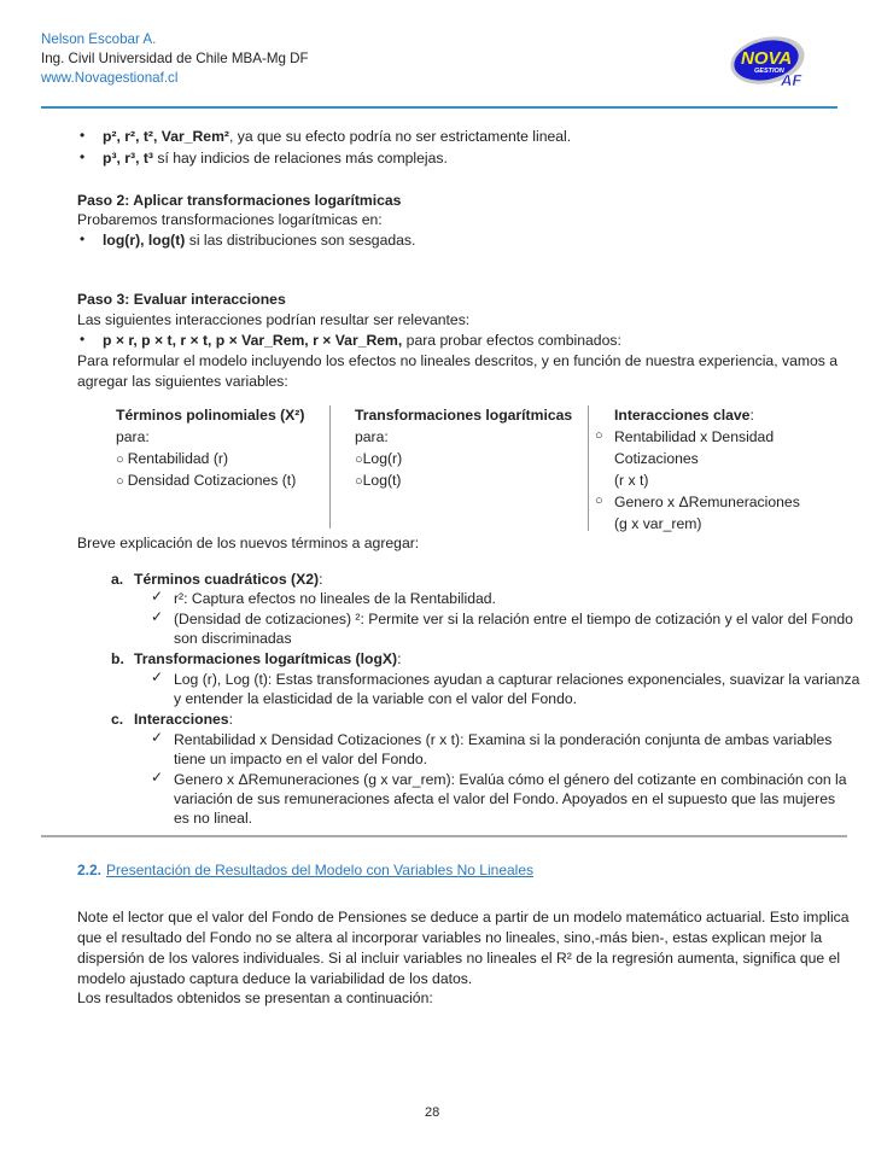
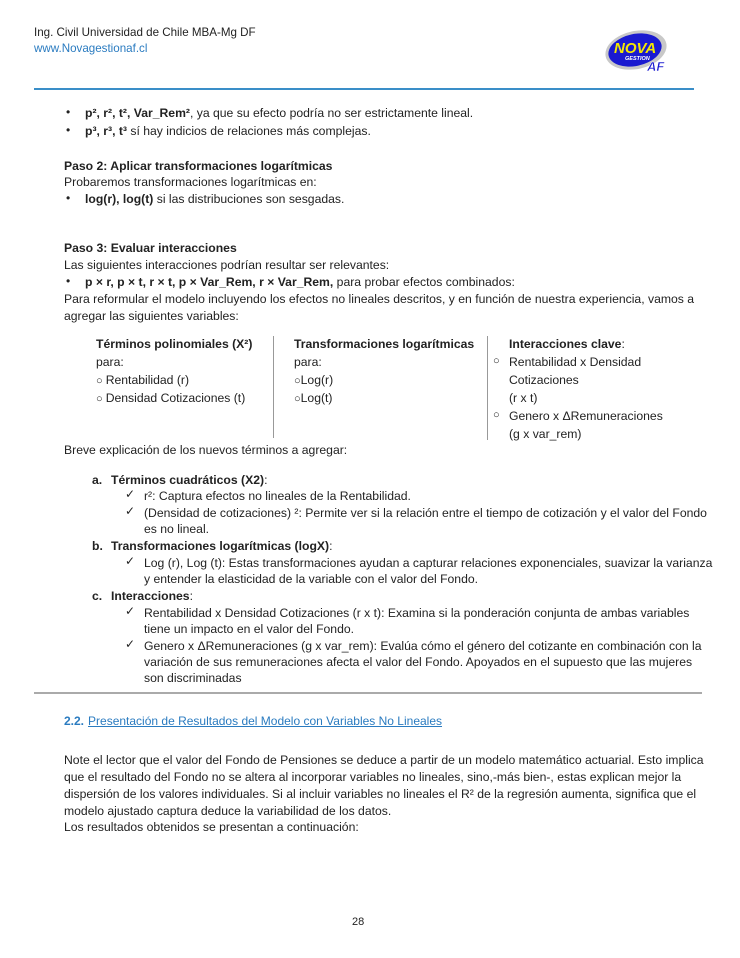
- Nelson Escobar A.
  Ing. Civil Universidad de Chile MBA-Mg DF
  www.Novagestionaf.cl
  NOVA
  AF
  •
  p², r², t², Var_Rem², ya que su efecto podría no ser estrictamente lineal.
  •
  p³, r³, t³ sí hay indicios de relaciones más complejas.
  Paso 2: Aplicar transformaciones logarítmicas
  Probaremos transformaciones logarítmicas en:
  •
  log(r), log(t) si las distribuciones son sesgadas.
  Paso 3: Evaluar interacciones
  Las siguientes interacciones podrían resultar ser relevantes:
  •
  p × r, p × t, r × t, p × Var_Rem, r × Var_Rem, para probar efectos combinados:
  Para reformular el modelo incluyendo los efectos no lineales descritos, y en función de nuestra experiencia, vamos a
  agregar las siguientes variables:
  Términos polinomiales (X²)
  para:
  ○ Rentabilidad (r)
  ○ Densidad Cotizaciones (t)
  Transformaciones logarítmicas
  para:
  ○Log(r)
  ○Log(t)
  Interacciones clave:
  ○
  Rentabilidad x Densidad
  Cotizaciones
  (r x t)
  ○
  Genero x ΔRemuneraciones
  (g x var_rem)
  Breve explicación de los nuevos términos a agregar:
  a.
  Términos cuadráticos (X2):
  ✓
  r²: Captura efectos no lineales de la Rentabilidad.
  ✓
  (Densidad de cotizaciones) ²: Permite ver si la relación entre el tiempo de cotización y el valor del Fondo
- son discriminadas
+ es no lineal.
  b.
  Transformaciones logarítmicas (logX):
  ✓
  Log (r), Log (t): Estas transformaciones ayudan a capturar relaciones exponenciales, suavizar la varianza
  y entender la elasticidad de la variable con el valor del Fondo.
  c.
  Interacciones:
  ✓
  Rentabilidad x Densidad Cotizaciones (r x t): Examina si la ponderación conjunta de ambas variables
  tiene un impacto en el valor del Fondo.
  ✓
  Genero x ΔRemuneraciones (g x var_rem): Evalúa cómo el género del cotizante en combinación con la
  variación de sus remuneraciones afecta el valor del Fondo. Apoyados en el supuesto que las mujeres
- es no lineal.
+ son discriminadas
  2.2. Presentación de Resultados del Modelo con Variables No Lineales
  Note el lector que el valor del Fondo de Pensiones se deduce a partir de un modelo matemático actuarial. Esto implica
  que el resultado del Fondo no se altera al incorporar variables no lineales, sino,-más bien-, estas explican mejor la
  dispersión de los valores individuales. Si al incluir variables no lineales el R² de la regresión aumenta, significa que el
  modelo ajustado captura deduce la variabilidad de los datos.
  Los resultados obtenidos se presentan a continuación:
  28
